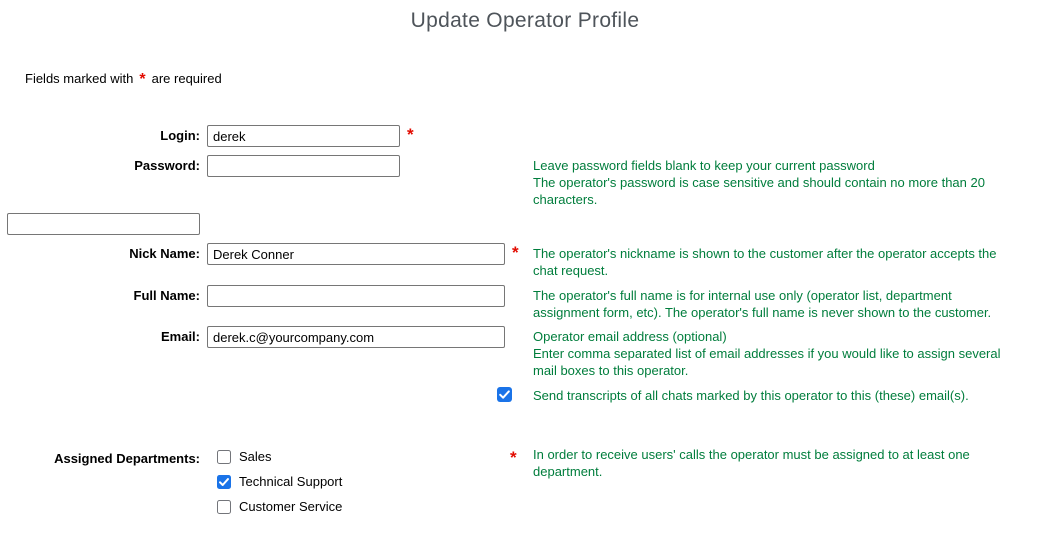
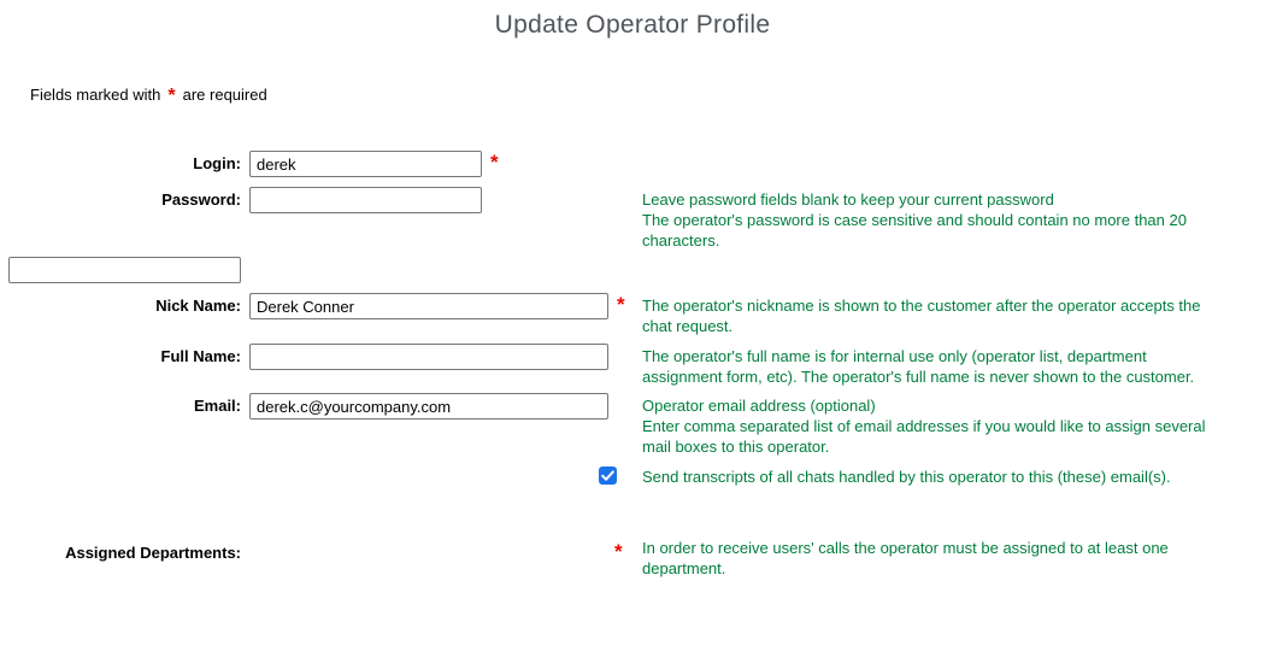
  Update Operator Profile
  Fields marked with * are required
  Login:
  derek
  *
  Password:
  Leave password fields blank to keep your current password
  The operator's password is case sensitive and should contain no more than 20
  characters.
  Nick Name:
  Derek Conner
  *
  The operator's nickname is shown to the customer after the operator accepts the
  chat request.
  Full Name:
  The operator's full name is for internal use only (operator list, department
  assignment form, etc). The operator's full name is never shown to the customer.
  Email:
  derek.c@yourcompany.com
  Operator email address (optional)
  Enter comma separated list of email addresses if you would like to assign several
  mail boxes to this operator.
- Send transcripts of all chats marked by this operator to this (these) email(s).
+ Send transcripts of all chats handled by this operator to this (these) email(s).
  Assigned Departments:
- Sales
- Technical Support
- Customer Service
  *
  In order to receive users' calls the operator must be assigned to at least one
  department.
